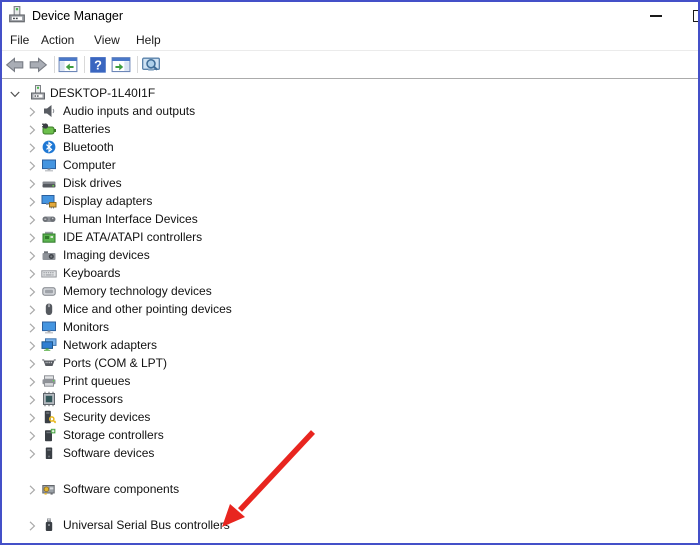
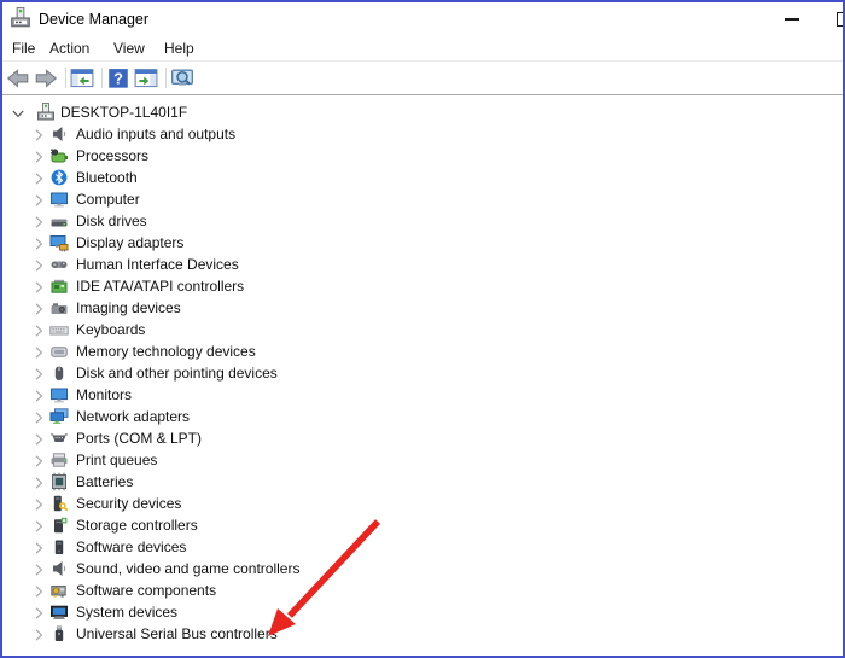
  Device Manager
  File
  Action
  View
  Help
  ?
  DESKTOP-1L40I1F
  Audio inputs and outputs
- Batteries
+ Processors
  Bluetooth
  Computer
  Disk drives
  Display adapters
  Human Interface Devices
  IDE ATA/ATAPI controllers
  Imaging devices
  Keyboards
  Memory technology devices
- Mice and other pointing devices
+ Disk and other pointing devices
  Monitors
  Network adapters
  Ports (COM & LPT)
  Print queues
- Processors
+ Batteries
  Security devices
  Storage controllers
  Software devices
+ Sound, video and game controllers
  Software components
+ System devices
  Universal Serial Bus controllers
